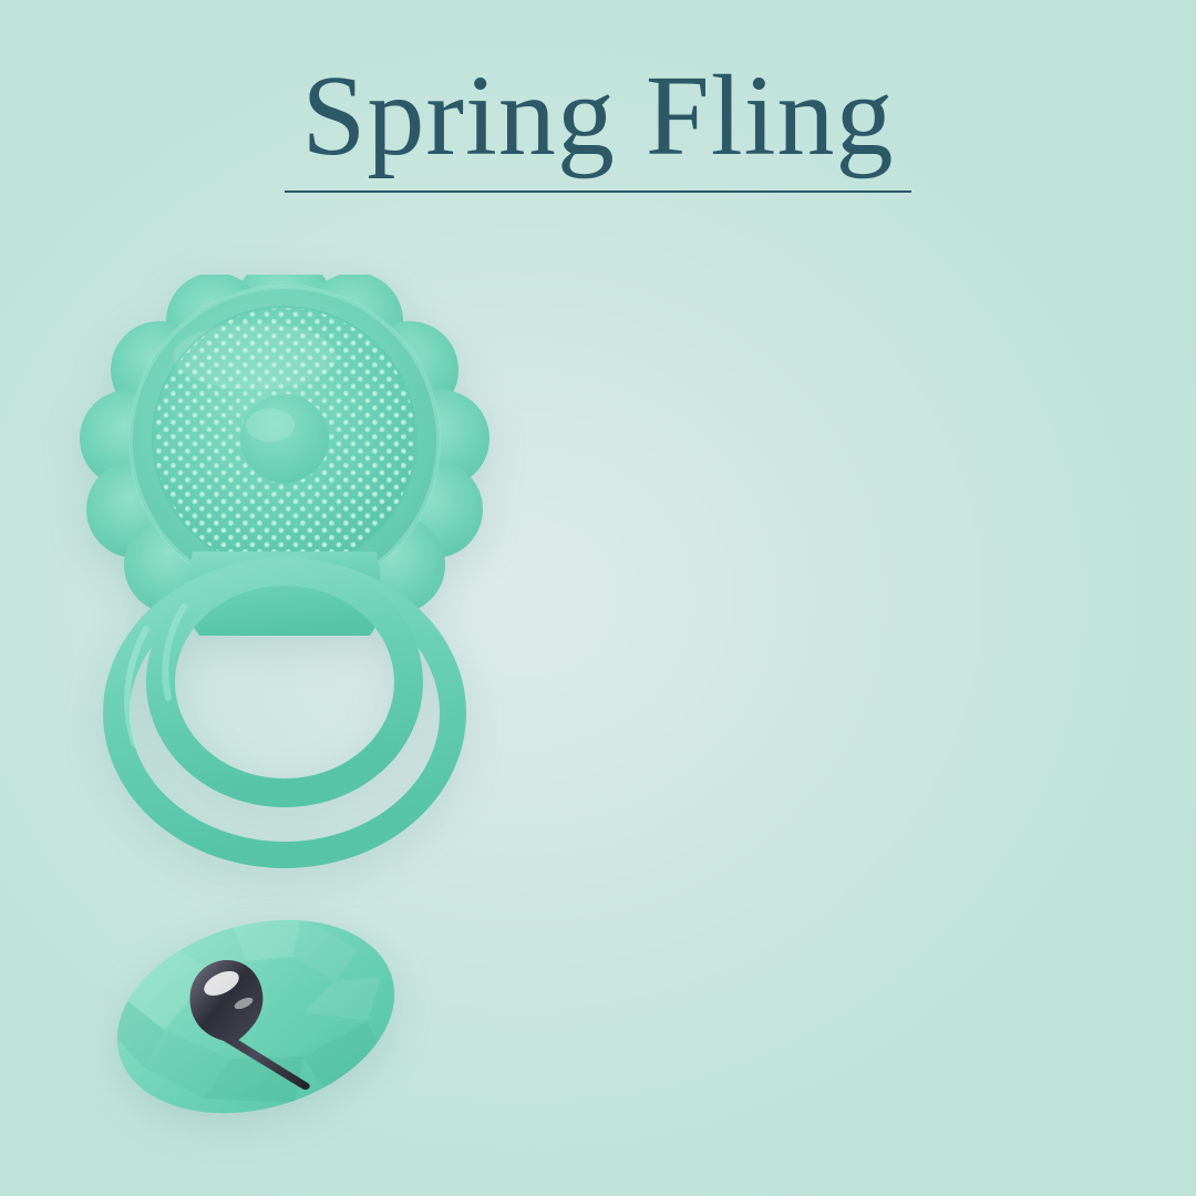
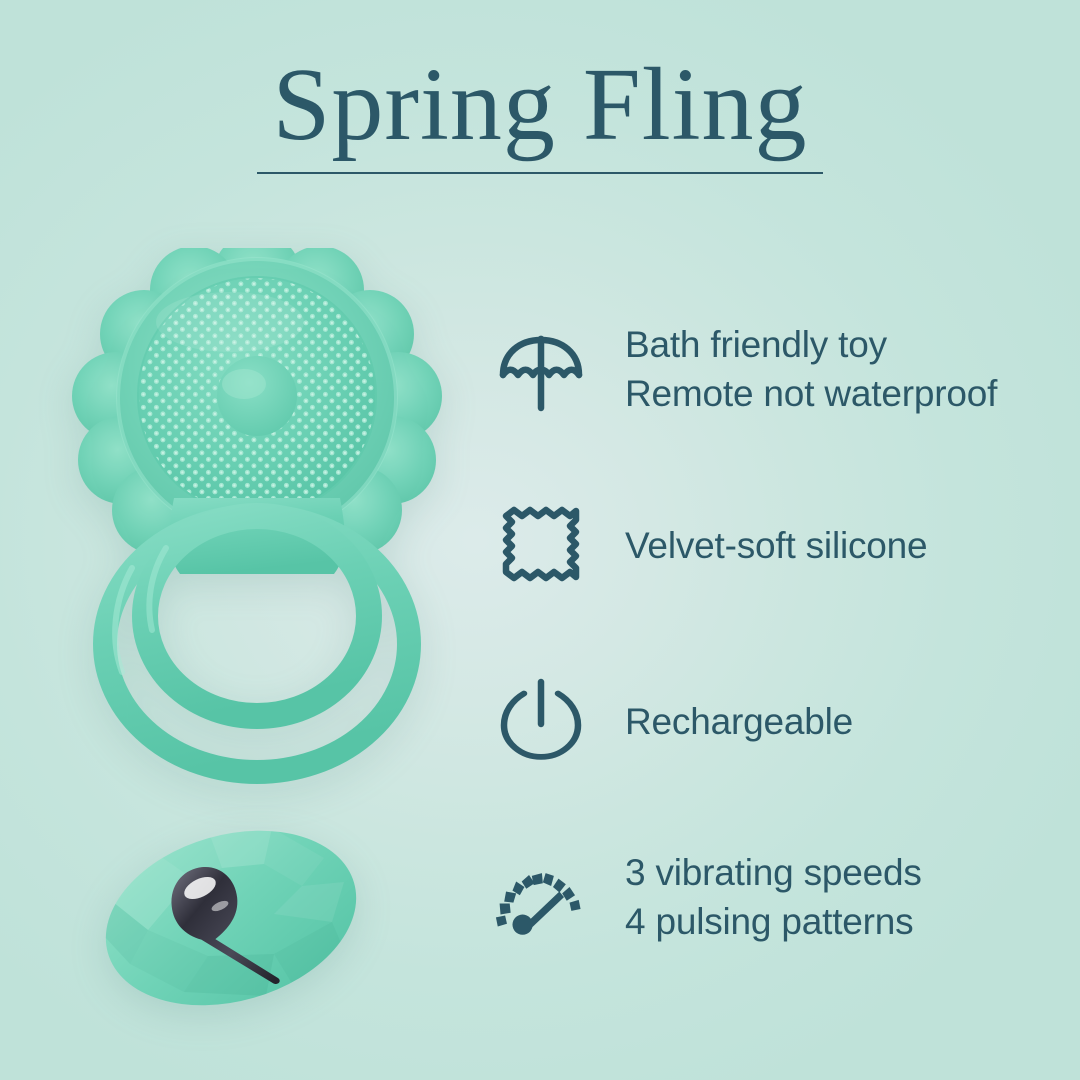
  Spring Fling
+ Bath friendly toy
+ Remote not waterproof
+ Velvet-soft silicone
+ Rechargeable
+ 3 vibrating speeds
+ 4 pulsing patterns
